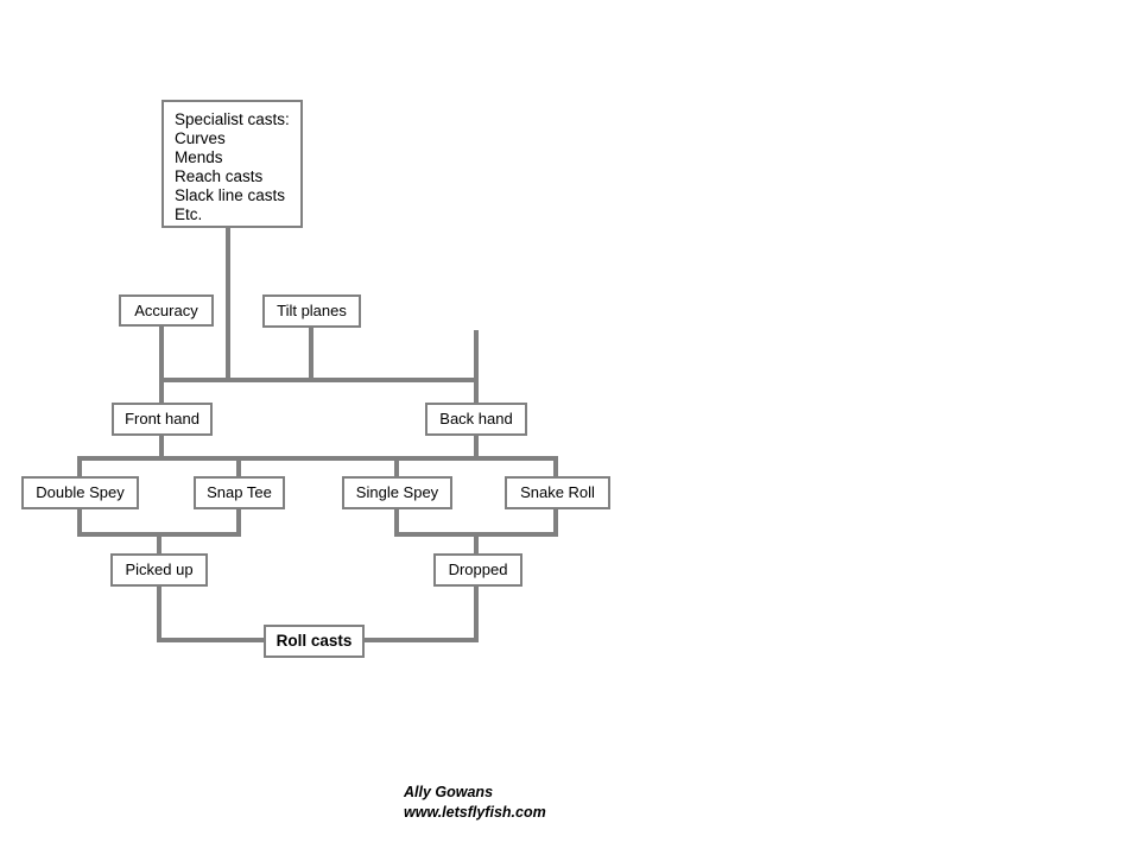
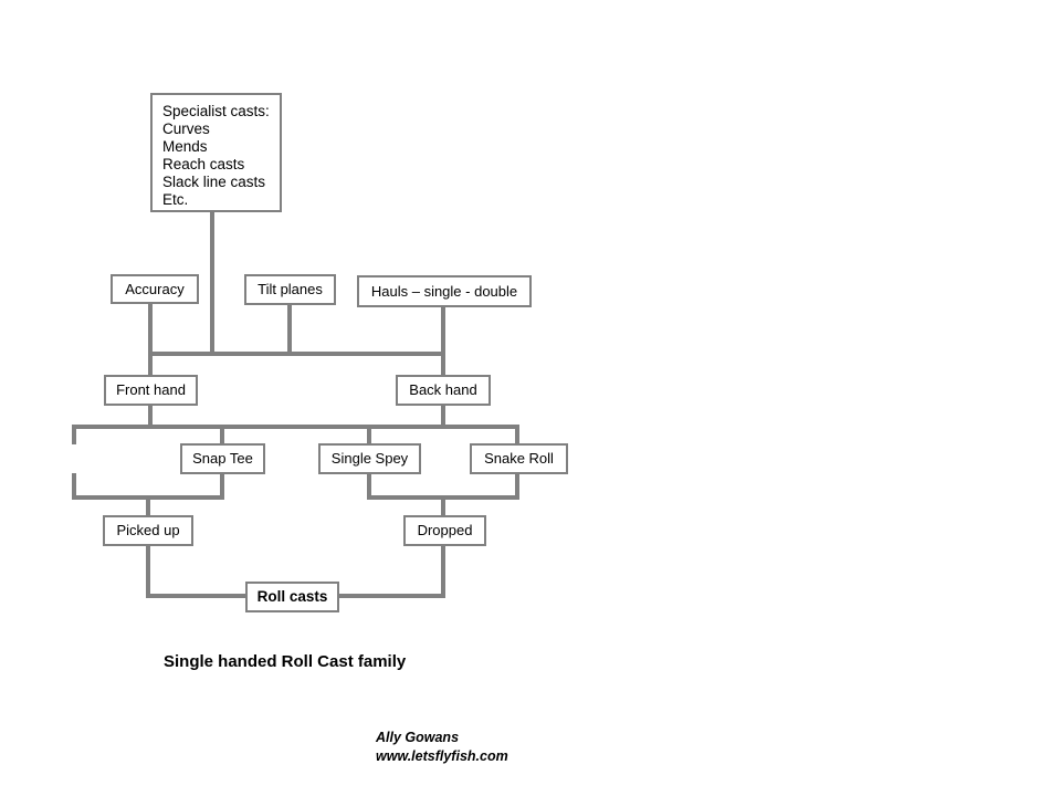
  Specialist casts:
  Curves
  Mends
  Reach casts
  Slack line casts
  Etc.
  Accuracy
  Tilt planes
+ Hauls – single - double
  Front hand
  Back hand
- Double Spey
  Snap Tee
  Single Spey
  Snake Roll
  Picked up
  Dropped
  Roll casts
+ Single handed Roll Cast family
  Ally Gowans
  www.letsflyfish.com
